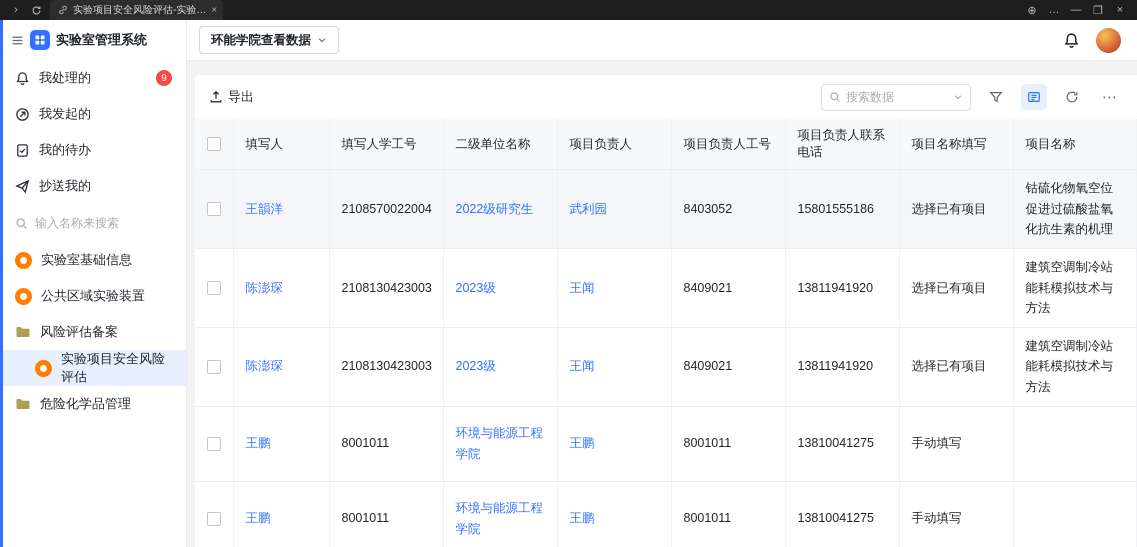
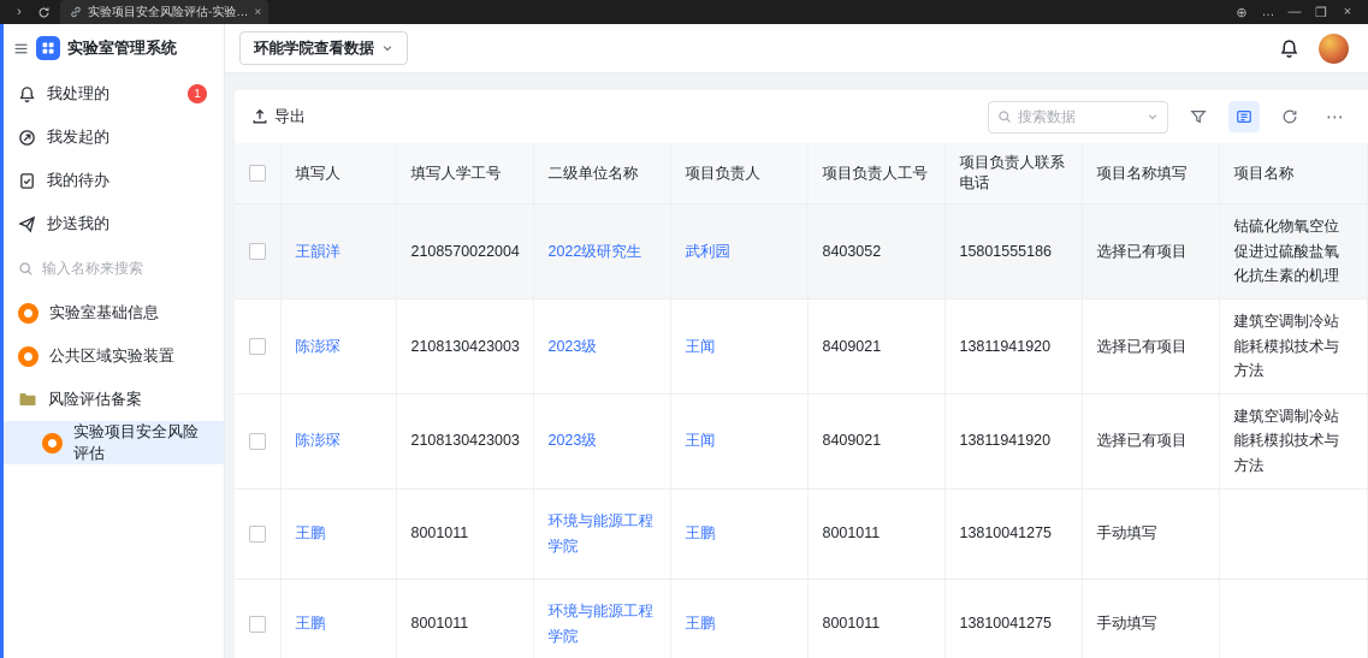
  ›
  实验项目安全风险评估-实验…
  ×
  ⊕
  …
  —
  ❐
  ×
  实验室管理系统
  我处理的
- 9
+ 1
  我发起的
  我的待办
  抄送我的
  输入名称来搜索
  实验室基础信息
  公共区域实验装置
  风险评估备案
  实验项目安全风险评估
- 危险化学品管理
  环能学院查看数据
  导出
  搜索数据
  ⋯
  	填写人	填写人学工号	二级单位名称	项目负责人	项目负责人工号	项目负责人联系电话	项目名称填写	项目名称
  	王韻洋	2108570022004	2022级研究生	武利园	8403052	15801555186	选择已有项目	钴硫化物氧空位促进过硫酸盐氧化抗生素的机理
  	陈澎琛	2108130423003	2023级	王闻	8409021	13811941920	选择已有项目	建筑空调制冷站能耗模拟技术与方法
  	陈澎琛	2108130423003	2023级	王闻	8409021	13811941920	选择已有项目	建筑空调制冷站能耗模拟技术与方法
  	王鹏	8001011	环境与能源工程学院	王鹏	8001011	13810041275	手动填写
  	王鹏	8001011	环境与能源工程学院	王鹏	8001011	13810041275	手动填写
